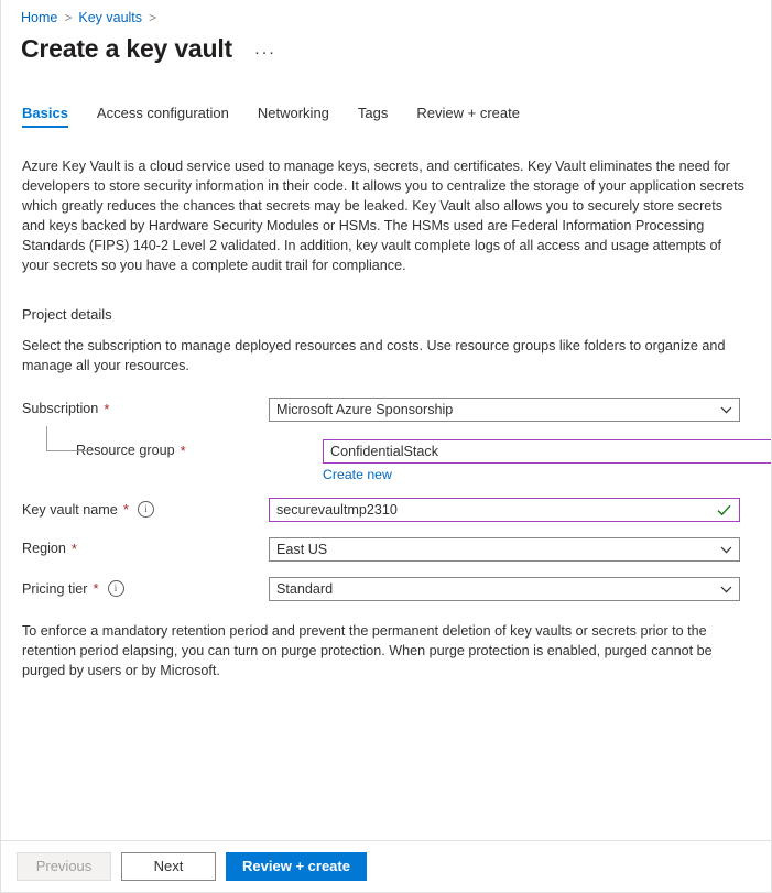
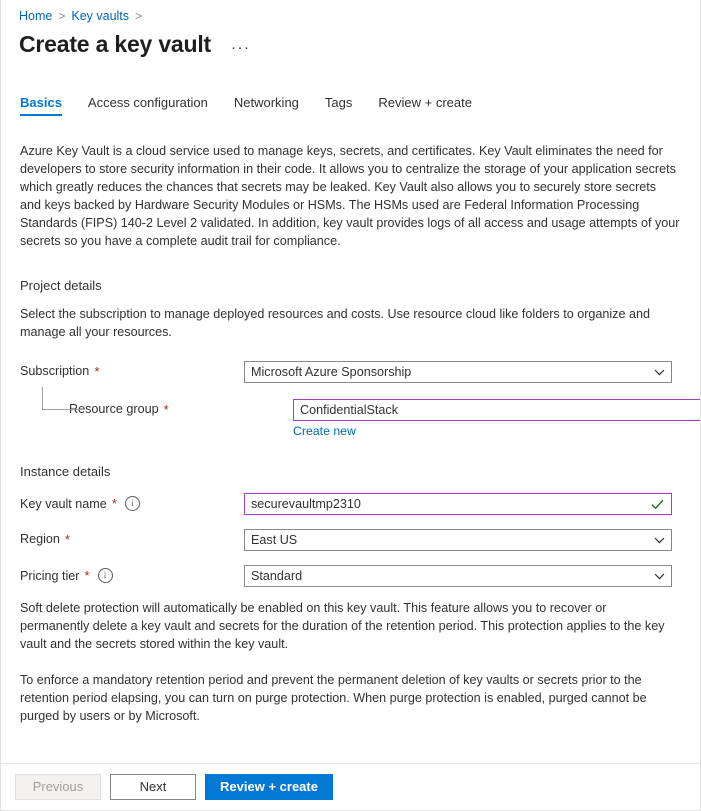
  Home
  >
  Key vaults
  >
  Create a key vault
  ···
  Basics
  Access configuration
  Networking
  Tags
  Review + create
- Azure Key Vault is a cloud service used to manage keys, secrets, and certificates. Key Vault eliminates the need for developers to store security information in their code. It allows you to centralize the storage of your application secrets which greatly reduces the chances that secrets may be leaked. Key Vault also allows you to securely store secrets and keys backed by Hardware Security Modules or HSMs. The HSMs used are Federal Information Processing Standards (FIPS) 140-2 Level 2 validated. In addition, key vault complete logs of all access and usage attempts of your secrets so you have a complete audit trail for compliance.
+ Azure Key Vault is a cloud service used to manage keys, secrets, and certificates. Key Vault eliminates the need for developers to store security information in their code. It allows you to centralize the storage of your application secrets which greatly reduces the chances that secrets may be leaked. Key Vault also allows you to securely store secrets and keys backed by Hardware Security Modules or HSMs. The HSMs used are Federal Information Processing Standards (FIPS) 140-2 Level 2 validated. In addition, key vault provides logs of all access and usage attempts of your secrets so you have a complete audit trail for compliance.
  Project details
- Select the subscription to manage deployed resources and costs. Use resource groups like folders to organize and manage all your resources.
+ Select the subscription to manage deployed resources and costs. Use resource cloud like folders to organize and manage all your resources.
  Subscription
  *
  Microsoft Azure Sponsorship
  Resource group
  *
  ConfidentialStack
  Create new
+ Instance details
  Key vault name
  *
  i
  securevaultmp2310
  Region
  *
  East US
  Pricing tier
  *
  i
  Standard
+ Soft delete protection will automatically be enabled on this key vault. This feature allows you to recover or permanently delete a key vault and secrets for the duration of the retention period. This protection applies to the key vault and the secrets stored within the key vault.
  To enforce a mandatory retention period and prevent the permanent deletion of key vaults or secrets prior to the retention period elapsing, you can turn on purge protection. When purge protection is enabled, purged cannot be purged by users or by Microsoft.
  Previous
  Next
  Review + create
